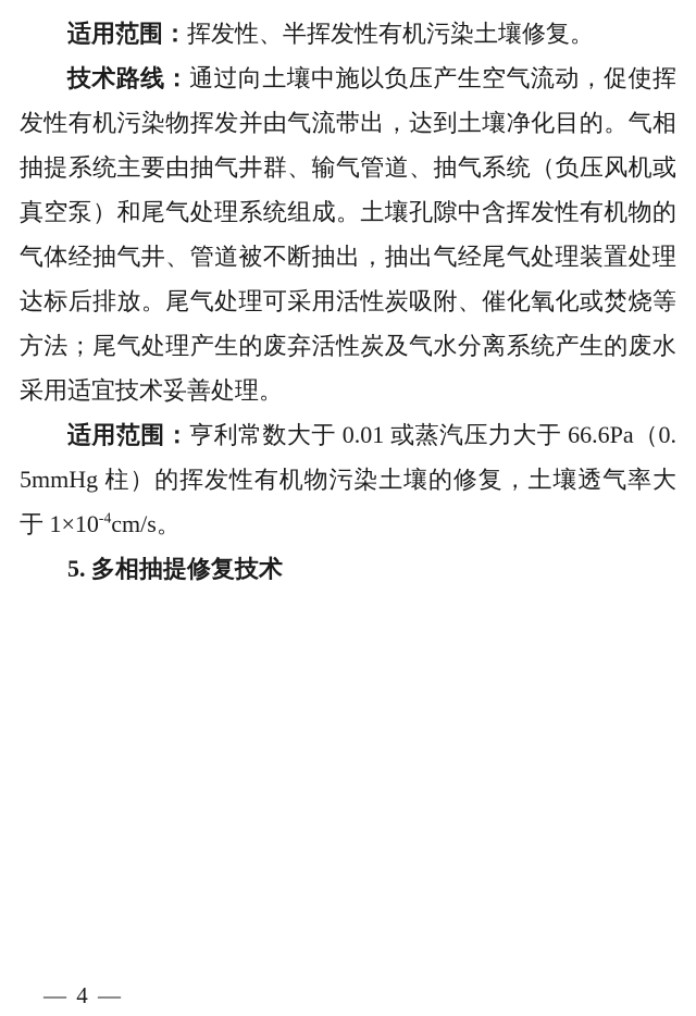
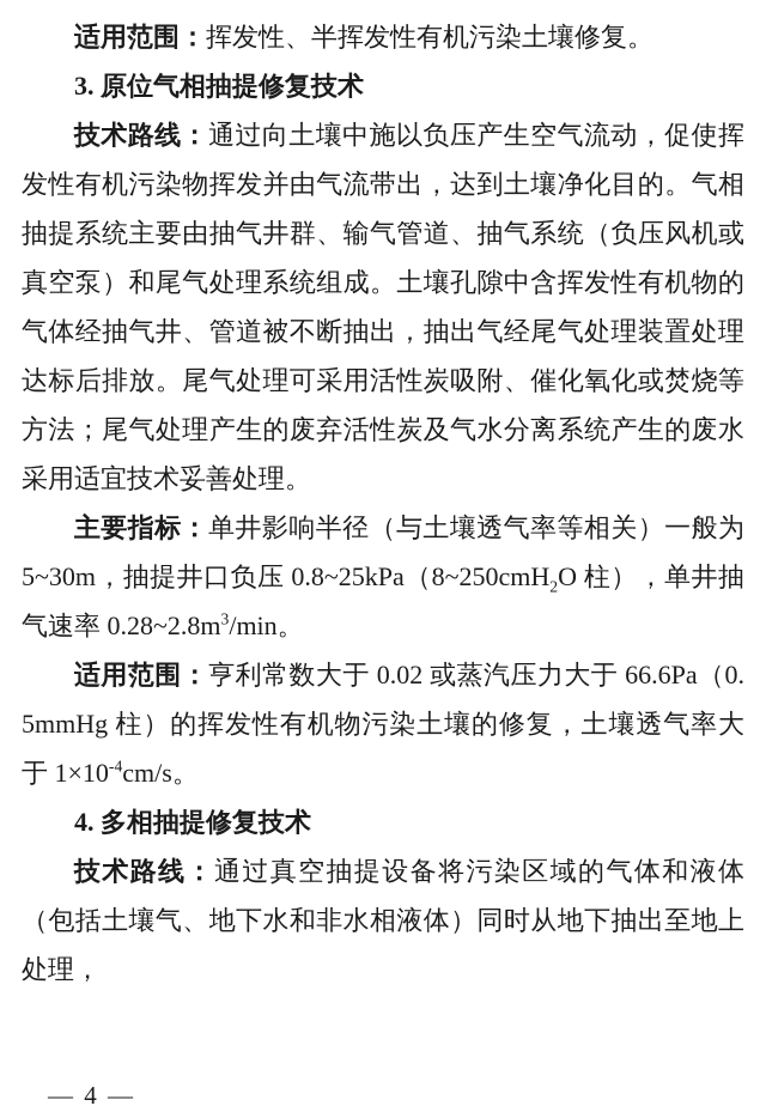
  适用范围：挥发性、半挥发性有机污染土壤修复。
+ 3. 原位气相抽提修复技术
  技术路线：通过向土壤中施以负压产生空气流动，促使挥发性有机污染物挥发并由气流带出，达到土壤净化目的。气相抽提系统主要由抽气井群、输气管道、抽气系统（负压风机或真空泵）和尾气处理系统组成。土壤孔隙中含挥发性有机物的气体经抽气井、管道被不断抽出，抽出气经尾气处理装置处理达标后排放。尾气处理可采用活性炭吸附、催化氧化或焚烧等方法；尾气处理产生的废弃活性炭及气水分离系统产生的废水采用适宜技术妥善处理。
+ 主要指标：单井影响半径（与土壤透气率等相关）一般为 5~30m，抽提井口负压 0.8~25kPa（8~250cmH2O 柱），单井抽气速率 0.28~2.8m3/min。
- 适用范围：亨利常数大于 0.01 或蒸汽压力大于 66.6Pa（0.5mmHg 柱）的挥发性有机物污染土壤的修复，土壤透气率大于 1×10-4cm/s。
+ 适用范围：亨利常数大于 0.02 或蒸汽压力大于 66.6Pa（0.5mmHg 柱）的挥发性有机物污染土壤的修复，土壤透气率大于 1×10-4cm/s。
- 5. 多相抽提修复技术
+ 4. 多相抽提修复技术
+ 技术路线：通过真空抽提设备将污染区域的气体和液体（包括土壤气、地下水和非水相液体）同时从地下抽出至地上处理，
  — 4 —
